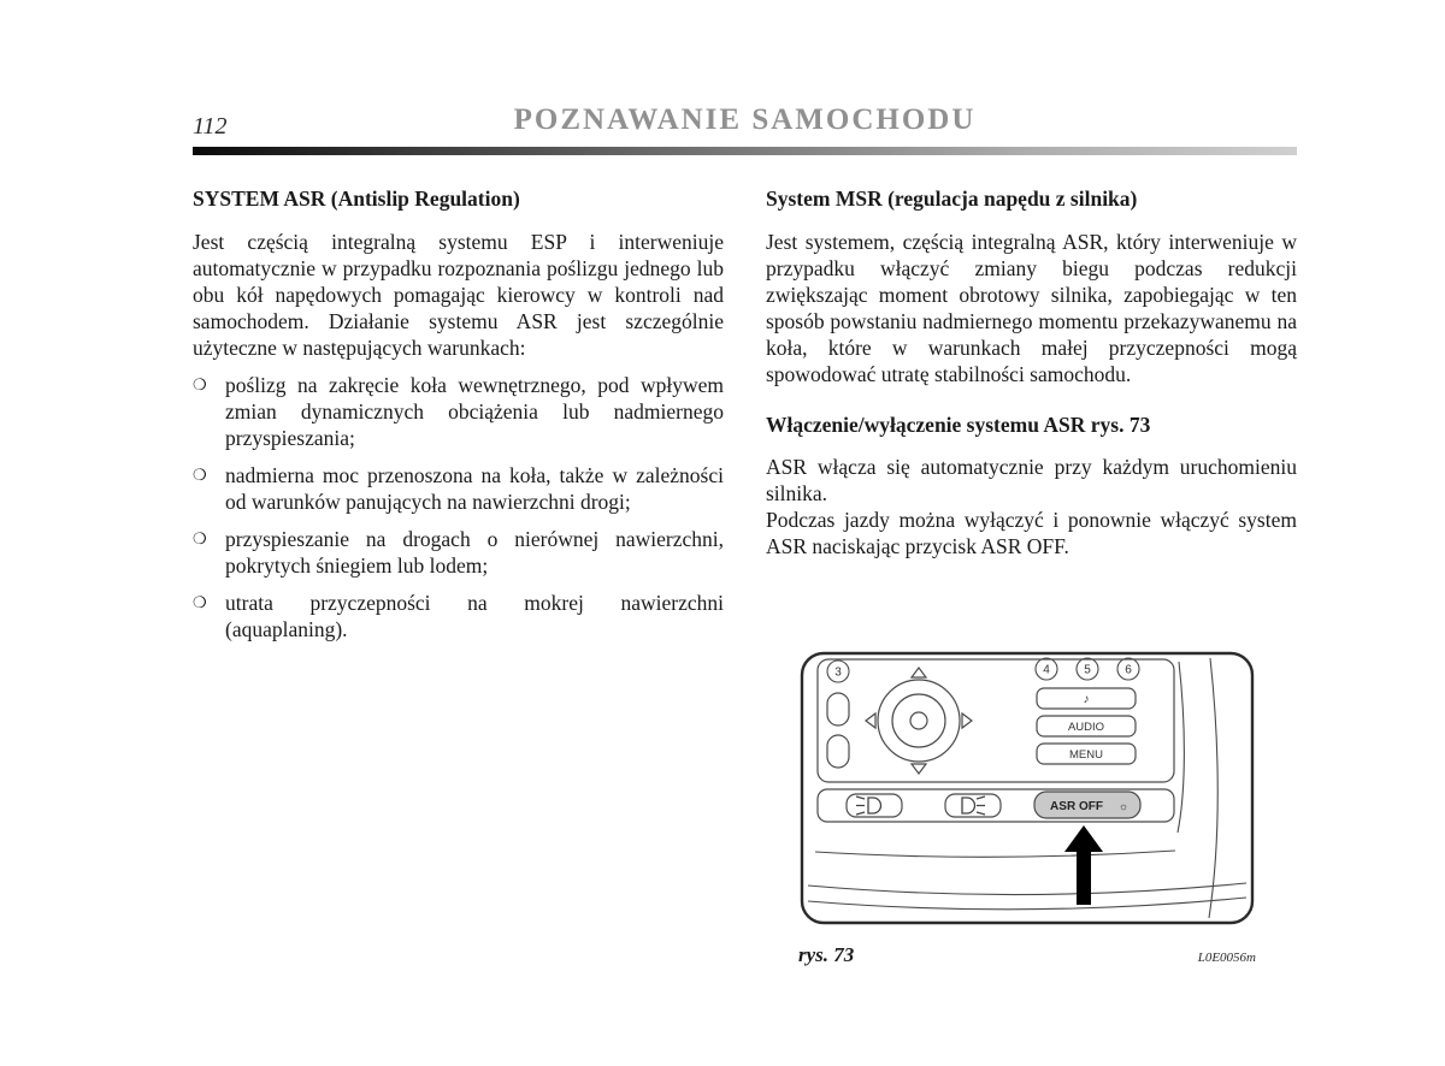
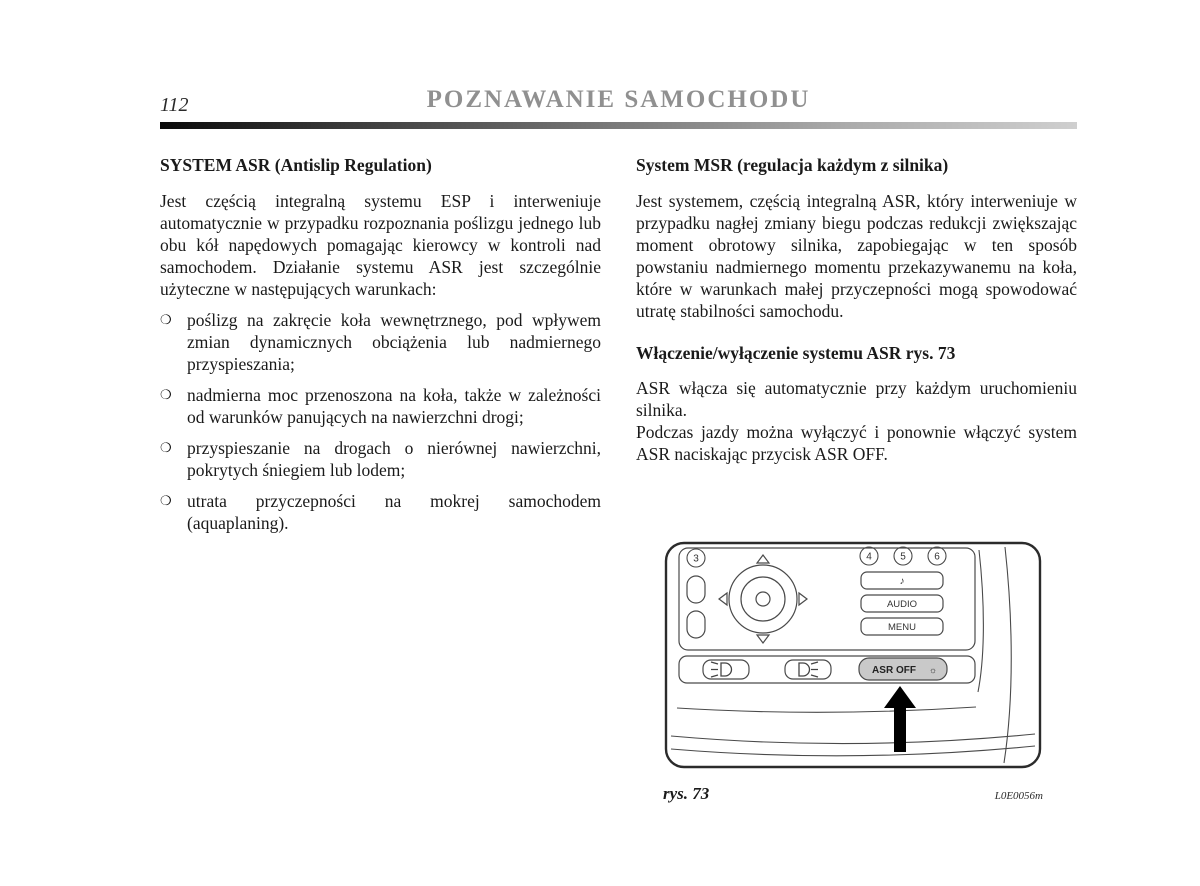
  112
  POZNAWANIE SAMOCHODU
  SYSTEM ASR (Antislip Regulation)
  Jest częścią integralną systemu ESP i interweniuje automatycznie w przypadku rozpoznania poślizgu jednego lub obu kół napędowych pomagając kierowcy w kontroli nad samochodem. Działanie systemu ASR jest szczególnie użyteczne w następujących warunkach:
  ❍
  poślizg na zakręcie koła wewnętrznego, pod wpływem zmian dynamicznych obciążenia lub nadmiernego przyspieszania;
  ❍
  nadmierna moc przenoszona na koła, także w zależności od warunków panujących na nawierzchni drogi;
  ❍
  przyspieszanie na drogach o nierównej nawierzchni, pokrytych śniegiem lub lodem;
  ❍
- utrata przyczepności na mokrej nawierzchni (aquaplaning).
+ utrata przyczepności na mokrej samochodem (aquaplaning).
- System MSR (regulacja napędu z silnika)
+ System MSR (regulacja każdym z silnika)
- Jest systemem, częścią integralną ASR, który interweniuje w przypadku włączyć zmiany biegu podczas redukcji zwiększając moment obrotowy silnika, zapobiegając w ten sposób powstaniu nadmiernego momentu przekazywanemu na koła, które w warunkach małej przyczepności mogą spowodować utratę stabilności samochodu.
+ Jest systemem, częścią integralną ASR, który interweniuje w przypadku nagłej zmiany biegu podczas redukcji zwiększając moment obrotowy silnika, zapobiegając w ten sposób powstaniu nadmiernego momentu przekazywanemu na koła, które w warunkach małej przyczepności mogą spowodować utratę stabilności samochodu.
  Włączenie/wyłączenie systemu ASR rys. 73
  ASR włącza się automatycznie przy każdym uruchomieniu silnika.
  Podczas jazdy można wyłączyć i ponownie włączyć system ASR naciskając przycisk ASR OFF.
  3
  4
  5
  6
  ♪
  AUDIO
  MENU
  ASR OFF
  ☼
  rys. 73
  L0E0056m
